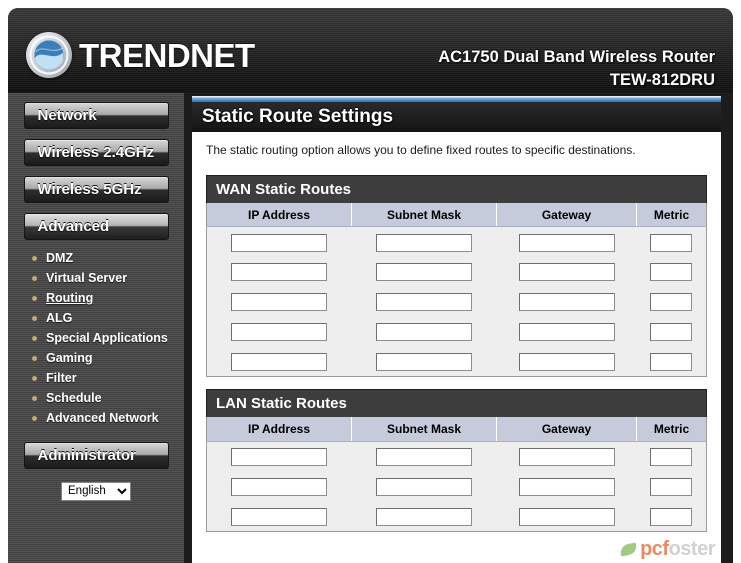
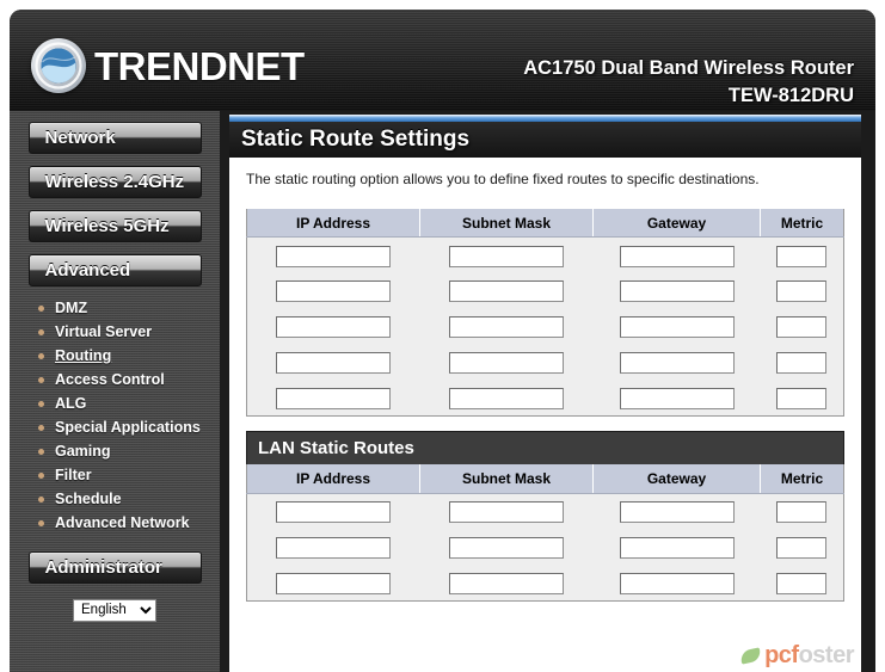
  TRENDNET
  AC1750 Dual Band Wireless Router
  TEW-812DRU
  Network
  Wireless 2.4GHz
  Wireless 5GHz
  Advanced
  DMZ
  Virtual Server
  Routing
+ Access Control
  ALG
  Special Applications
  Gaming
  Filter
  Schedule
  Advanced Network
  Administrator
  English
  Static Route Settings
  The static routing option allows you to define fixed routes to specific destinations.
- WAN Static Routes
  IP Address	Subnet Mask	Gateway	Metric
  LAN Static Routes
  IP Address	Subnet Mask	Gateway	Metric
  pcfoster
